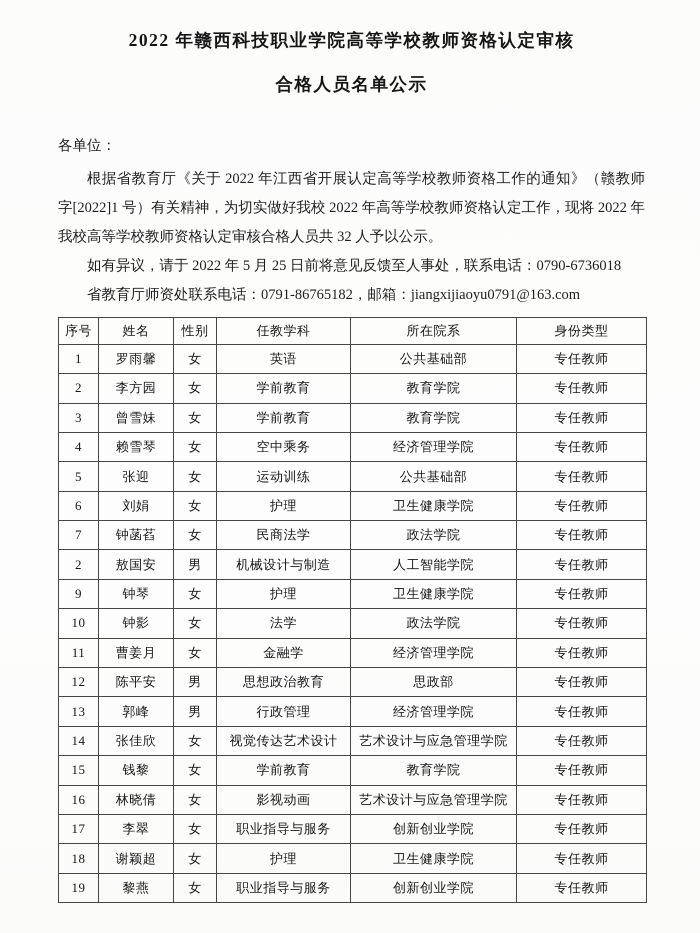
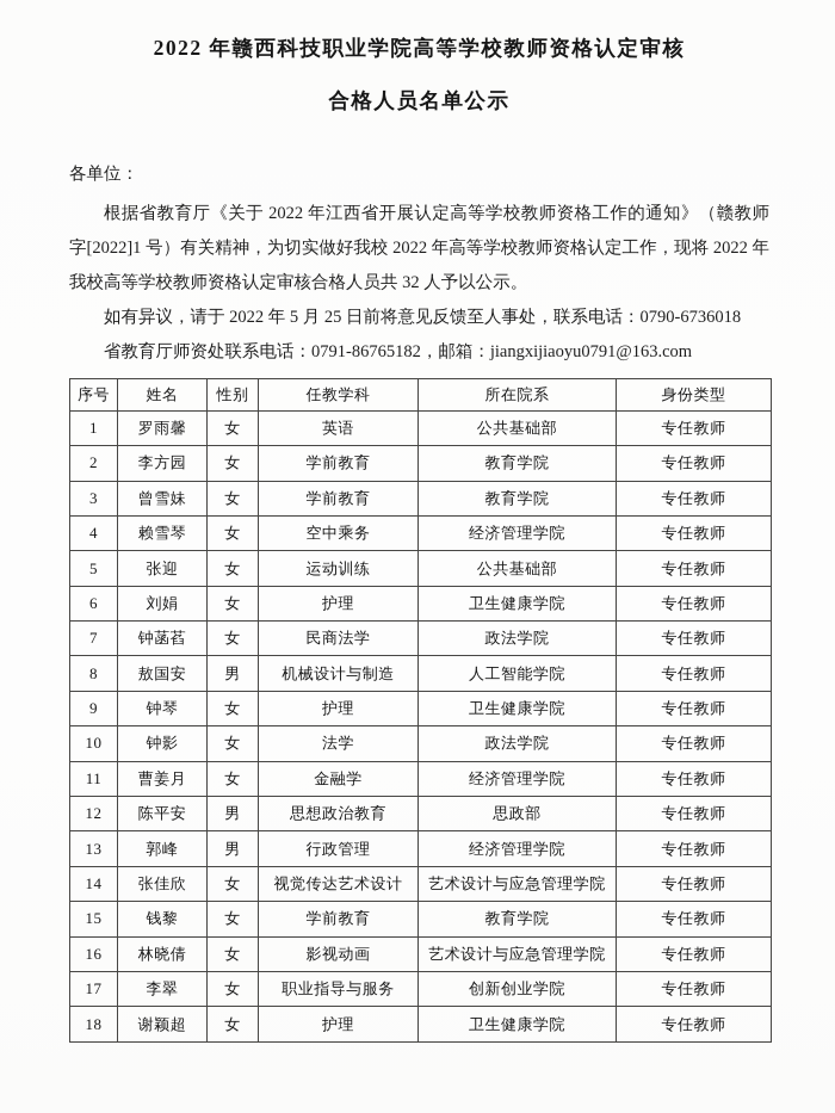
  2022 年赣西科技职业学院高等学校教师资格认定审核
  合格人员名单公示
  各单位：
  根据省教育厅《关于 2022 年江西省开展认定高等学校教师资格工作的通知》（赣教师字[2022]1 号）有关精神，为切实做好我校 2022 年高等学校教师资格认定工作，现将 2022 年我校高等学校教师资格认定审核合格人员共 32 人予以公示。
  如有异议，请于 2022 年 5 月 25 日前将意见反馈至人事处，联系电话：0790-6736018
  省教育厅师资处联系电话：0791-86765182，邮箱：jiangxijiaoyu0791@163.com
  序号	姓名	性别	任教学科	所在院系	身份类型
  1	罗雨馨	女	英语	公共基础部	专任教师
  2	李方园	女	学前教育	教育学院	专任教师
  3	曾雪妹	女	学前教育	教育学院	专任教师
  4	赖雪琴	女	空中乘务	经济管理学院	专任教师
  5	张迎	女	运动训练	公共基础部	专任教师
  6	刘娟	女	护理	卫生健康学院	专任教师
  7	钟菡萏	女	民商法学	政法学院	专任教师
- 2	敖国安	男	机械设计与制造	人工智能学院	专任教师
+ 8	敖国安	男	机械设计与制造	人工智能学院	专任教师
  9	钟琴	女	护理	卫生健康学院	专任教师
  10	钟影	女	法学	政法学院	专任教师
  11	曹姜月	女	金融学	经济管理学院	专任教师
  12	陈平安	男	思想政治教育	思政部	专任教师
  13	郭峰	男	行政管理	经济管理学院	专任教师
  14	张佳欣	女	视觉传达艺术设计	艺术设计与应急管理学院	专任教师
  15	钱黎	女	学前教育	教育学院	专任教师
  16	林晓倩	女	影视动画	艺术设计与应急管理学院	专任教师
  17	李翠	女	职业指导与服务	创新创业学院	专任教师
  18	谢颖超	女	护理	卫生健康学院	专任教师
- 19	黎燕	女	职业指导与服务	创新创业学院	专任教师
